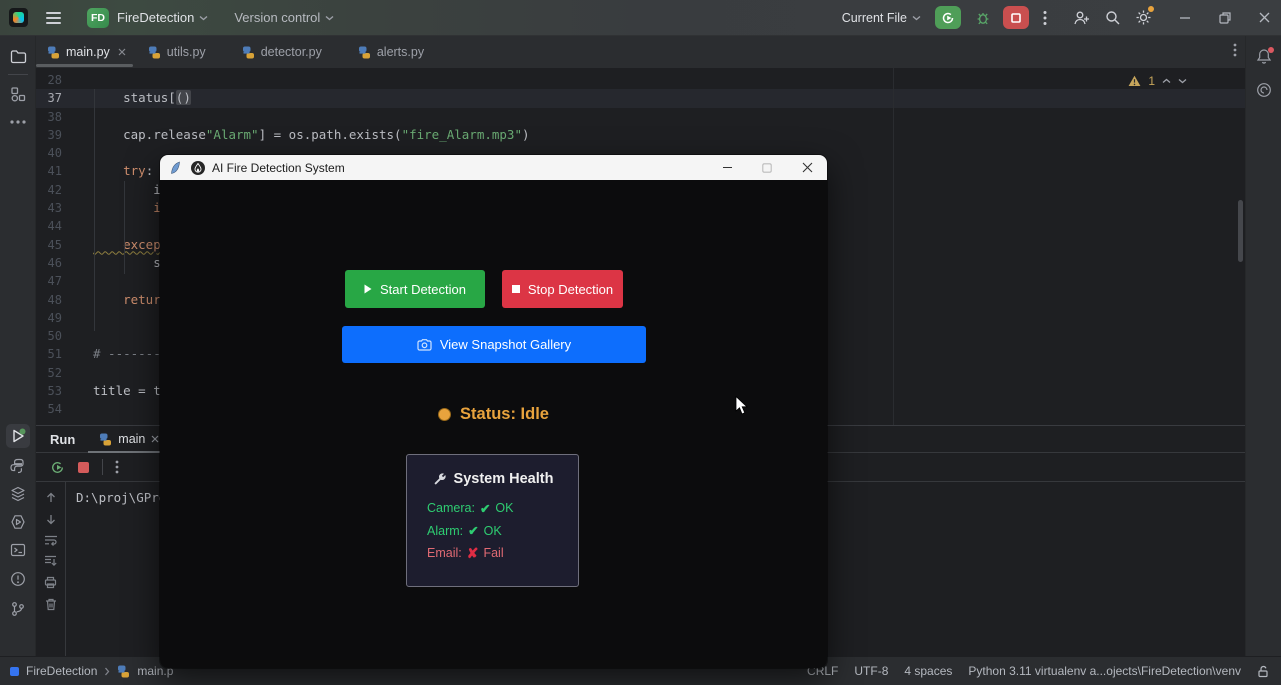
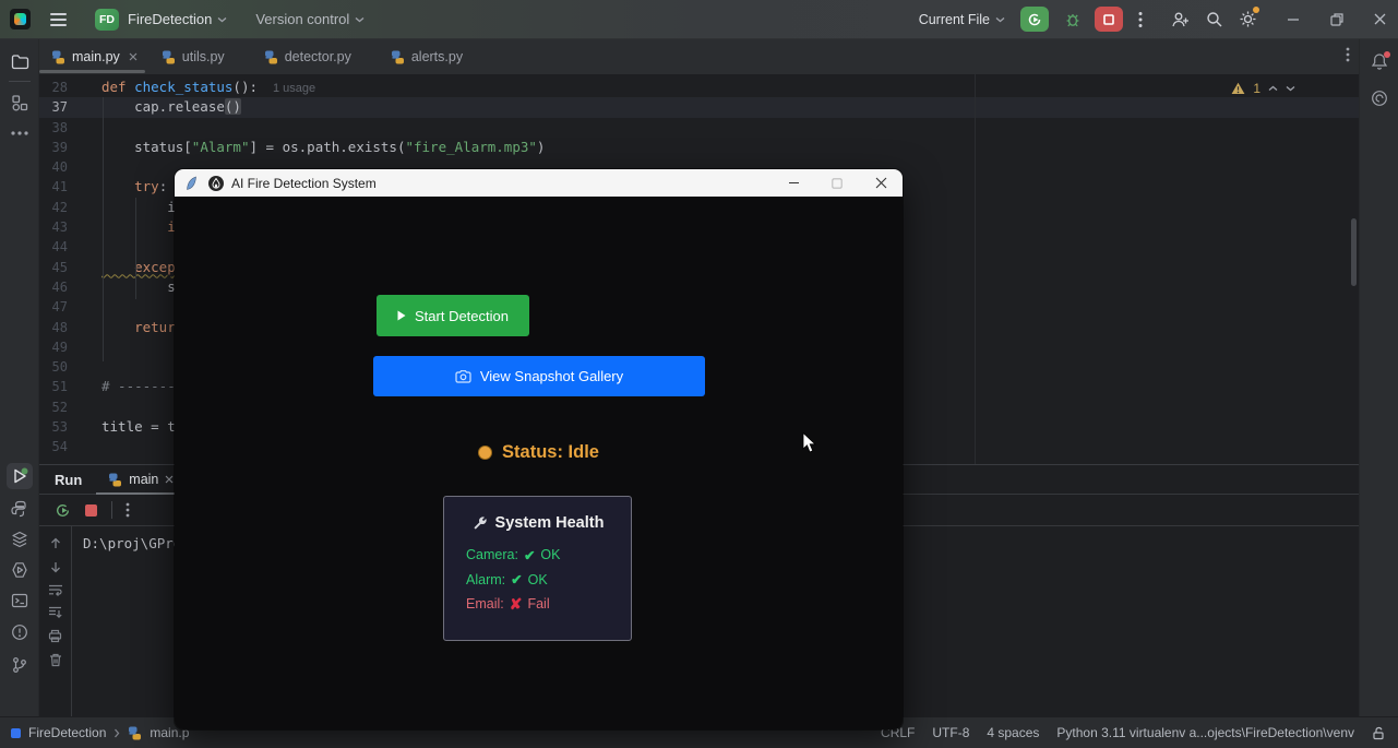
  FD
  FireDetection
  Version control
  Current File
  main.py
  utils.py
  detector.py
  alerts.py
  28
+ def check_status(): 1 usage
  37
- status[()
+ cap.release()
  38
  39
- cap.release"Alarm"] = os.path.exists("fire_Alarm.mp3")
+ status["Alarm"] = os.path.exists("fire_Alarm.mp3")
  40
  41
  try:
  42
  43
  44
  45
  excep
  46
  47
  48
  retur
  49
  50
  51
  # -------
  52
  53
  title = t
  54
  1
  Run
  main
  D:\proj\GPr
  FireDetection
  main.p
  CRLF
  UTF-8
  4 spaces
  Python 3.11 virtualenv a...ojects\FireDetection\venv
  AI Fire Detection System
  Start Detection
- Stop Detection
  View Snapshot Gallery
  Status: Idle
  System Health
  Camera:
  ✔
  OK
  Alarm:
  ✔
  OK
  Email:
  ✘
  Fail
